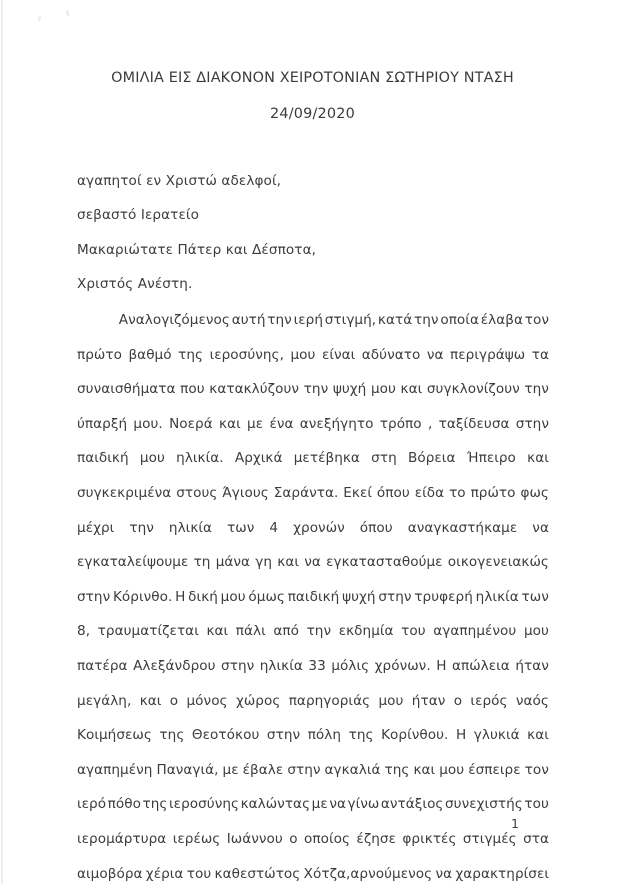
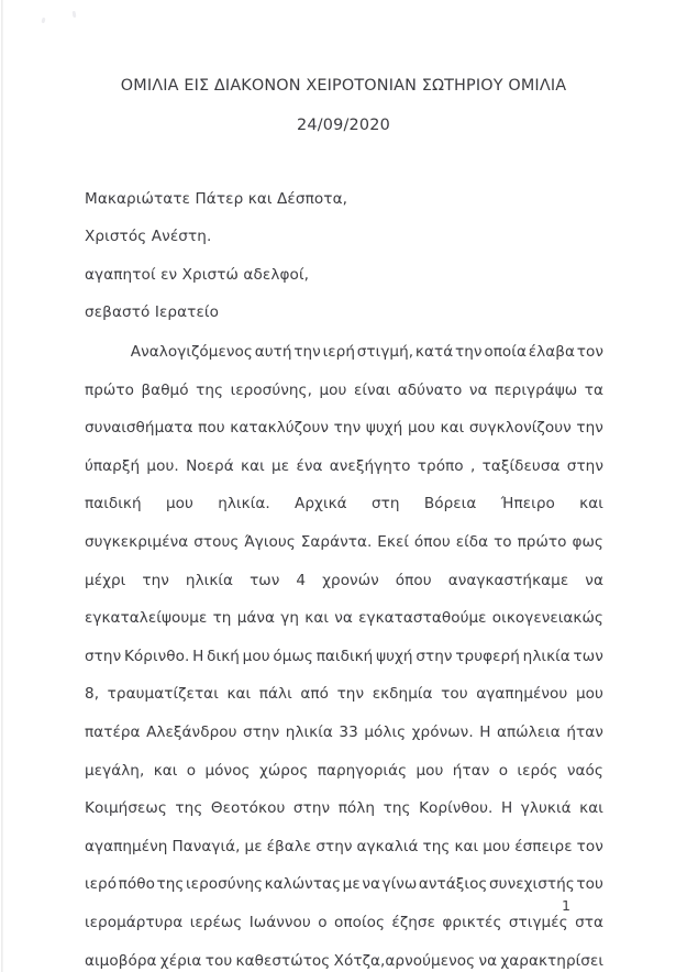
- ΟΜΙΛΙΑ ΕΙΣ ΔΙΑΚΟΝΟΝ ΧΕΙΡΟΤΟΝΙΑΝ ΣΩΤΗΡΙΟΥ ΝΤΑΣΗ
+ ΟΜΙΛΙΑ ΕΙΣ ΔΙΑΚΟΝΟΝ ΧΕΙΡΟΤΟΝΙΑΝ ΣΩΤΗΡΙΟΥ ΟΜΙΛΙΑ
  24/09/2020
- αγαπητοί εν Χριστώ αδελφοί,
+ Μακαριώτατε Πάτερ και Δέσποτα,
- σεβαστό Ιερατείο
+ Χριστός Ανέστη.
- Μακαριώτατε Πάτερ και Δέσποτα,
+ αγαπητοί εν Χριστώ αδελφοί,
- Χριστός Ανέστη.
+ σεβαστό Ιερατείο
  Αναλογιζόμενος
  αυτή
  την
  ιερή
  στιγμή,
  κατά
  την
  οποία
  έλαβα
  τον
  πρώτο
  βαθμό
  της
  ιεροσύνης,
  μου
  είναι
  αδύνατο
  να
  περιγράψω
  τα
  συναισθήματα
  που
  κατακλύζουν
  την
  ψυχή
  μου
  και
  συγκλονίζουν
  την
  ύπαρξή
  μου.
  Νοερά
  και
  με
  ένα
  ανεξήγητο
  τρόπο
  ,
  ταξίδευσα
  στην
  παιδική
  μου
  ηλικία.
  Αρχικά
- μετέβηκα
  στη
  Βόρεια
  Ήπειρο
  και
  συγκεκριμένα
  στους
  Άγιους
  Σαράντα.
  Εκεί
  όπου
  είδα
  το
  πρώτο
  φως
  μέχρι
  την
  ηλικία
  των
  4
  χρονών
  όπου
  αναγκαστήκαμε
  να
  εγκαταλείψουμε
  τη
  μάνα
  γη
  και
  να
  εγκατασταθούμε
  οικογενειακώς
  στην
  Κόρινθο.
  Η
  δική
  μου
  όμως
  παιδική
  ψυχή
  στην
  τρυφερή
  ηλικία
  των
  8,
  τραυματίζεται
  και
  πάλι
  από
  την
  εκδημία
  του
  αγαπημένου
  μου
  πατέρα
  Αλεξάνδρου
  στην
  ηλικία
  33
  μόλις
  χρόνων.
  Η
  απώλεια
  ήταν
  μεγάλη,
  και
  ο
  μόνος
  χώρος
  παρηγοριάς
  μου
  ήταν
  ο
  ιερός
  ναός
  Κοιμήσεως
  της
  Θεοτόκου
  στην
  πόλη
  της
  Κορίνθου.
  Η
  γλυκιά
  και
  αγαπημένη
  Παναγιά,
  με
  έβαλε
  στην
  αγκαλιά
  της
  και
  μου
  έσπειρε
  τον
  ιερό
  πόθο
  της
  ιεροσύνης
  καλώντας
  με
  να
  γίνω
  αντάξιος
  συνεχιστής
  του
  ιερομάρτυρα
  ιερέως
  Ιωάννου
  ο
  οποίος
  έζησε
  φρικτές
  στιγμές
  στα
  αιμοβόρα
  χέρια
  του
  καθεστώτος
  Χότζα,αρνούμενος
  να
  χαρακτηρίσει
  1
